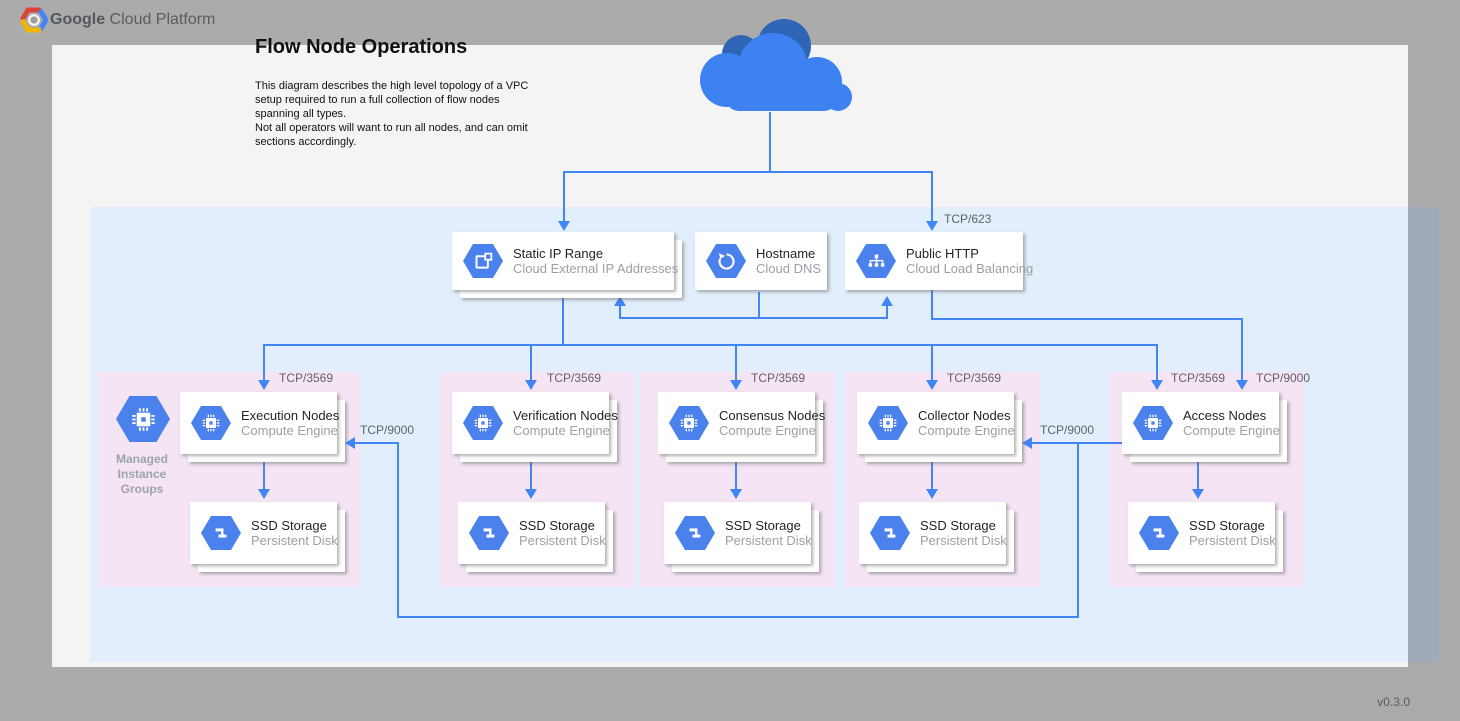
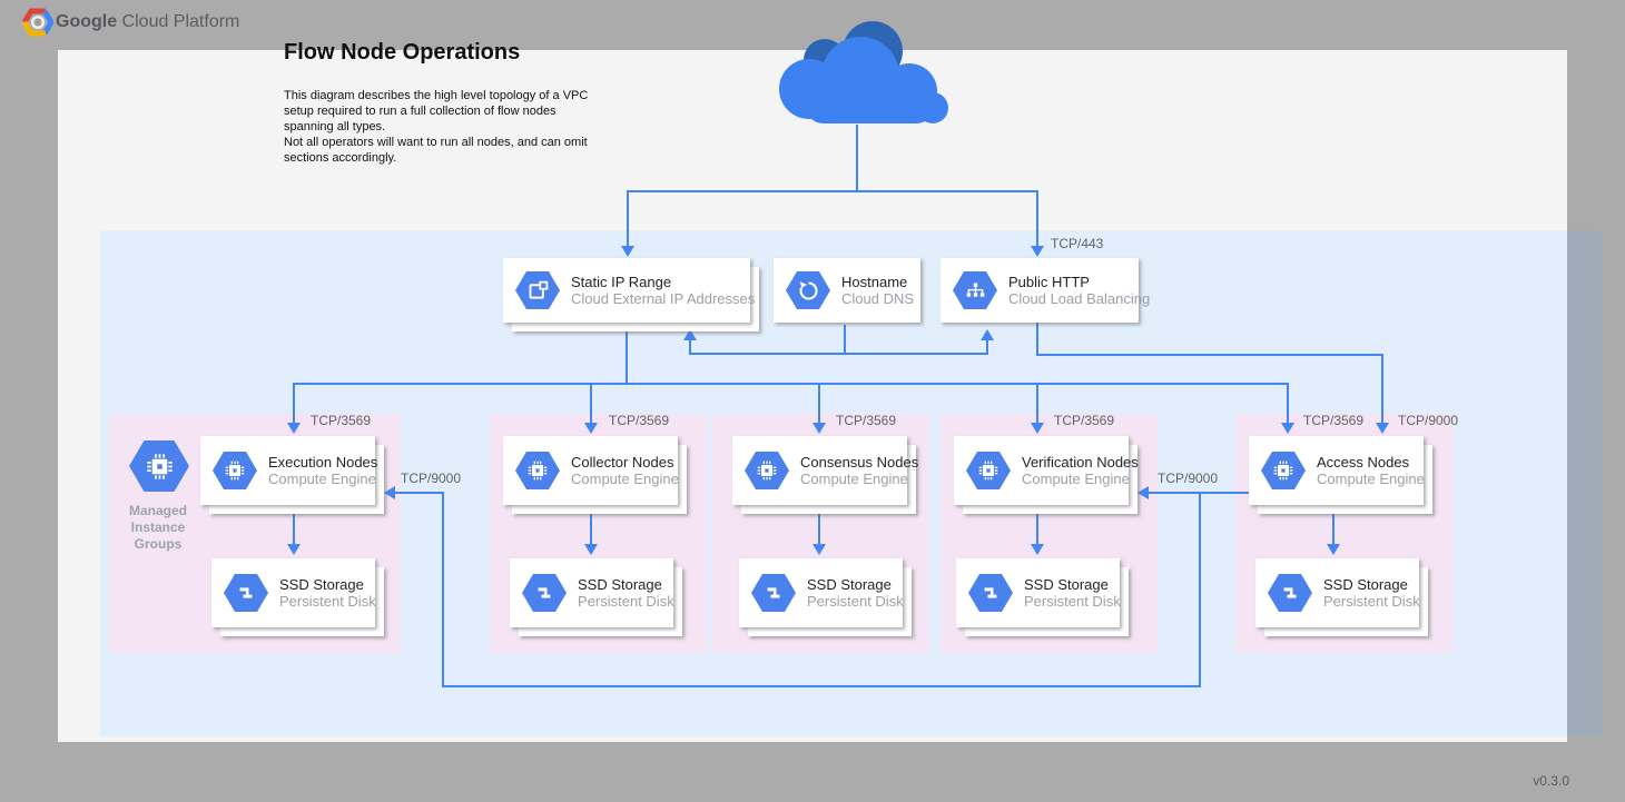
  Google Cloud Platform
  Flow Node Operations
  This diagram describes the high level topology of a VPC setup required to run a full collection of flow nodes spanning all types.
  Not all operators will want to run all nodes, and can omit sections accordingly.
  v0.3.0
- TCP/623
+ TCP/443
  TCP/3569
  TCP/3569
  TCP/3569
  TCP/3569
  TCP/3569
  TCP/9000
  TCP/9000
  TCP/9000
  Static IP Range
  Cloud External IP Addresses
  Hostname
  Cloud DNS
  Public HTTP
  Cloud Load Balancing
  Managed
  Instance
  Groups
  Execution Nodes
  Compute Engine
  SSD Storage
  Persistent Disk
- Verification Nodes
+ Collector Nodes
  Compute Engine
  SSD Storage
  Persistent Disk
  Consensus Nodes
  Compute Engine
  SSD Storage
  Persistent Disk
- Collector Nodes
+ Verification Nodes
  Compute Engine
  SSD Storage
  Persistent Disk
  Access Nodes
  Compute Engine
  SSD Storage
  Persistent Disk
